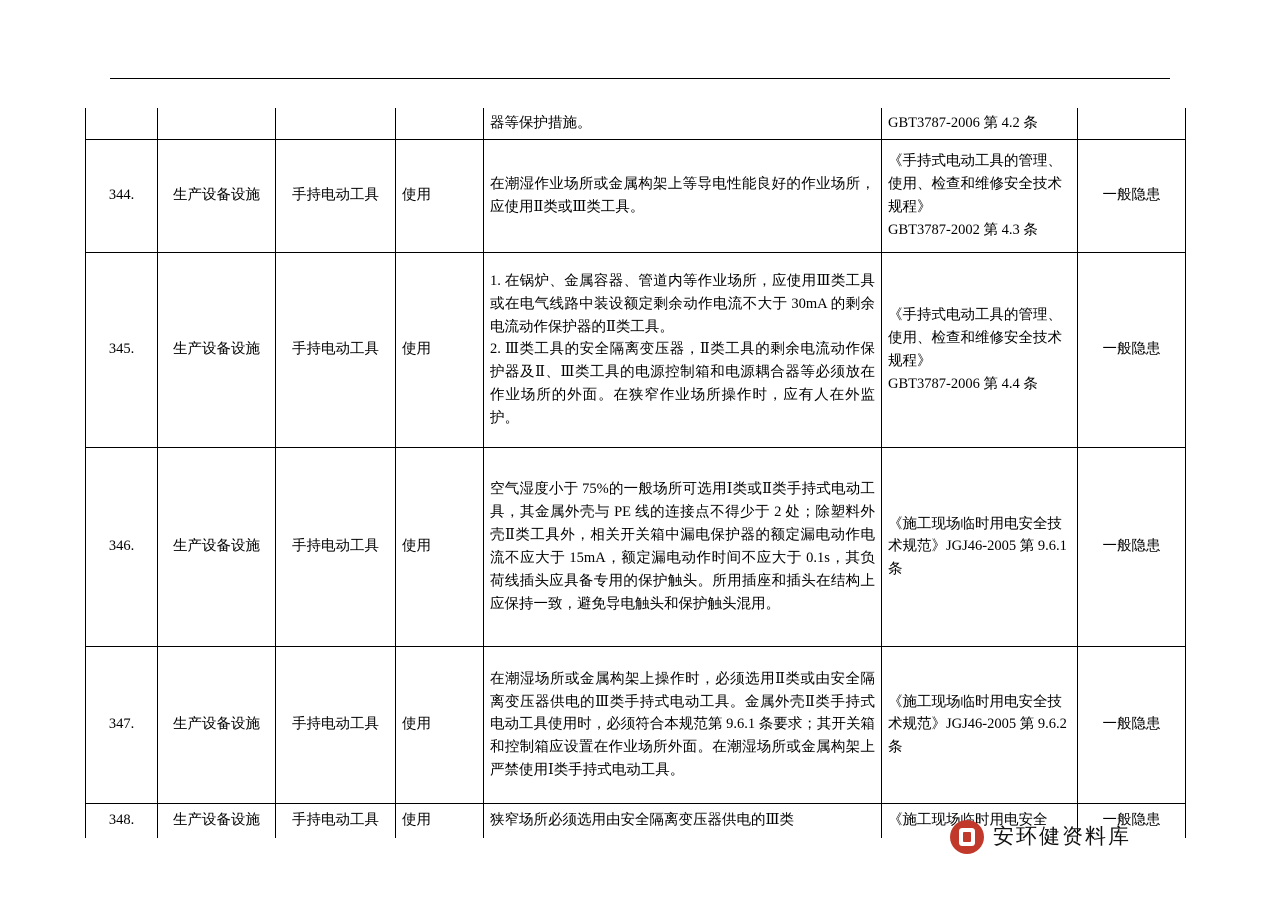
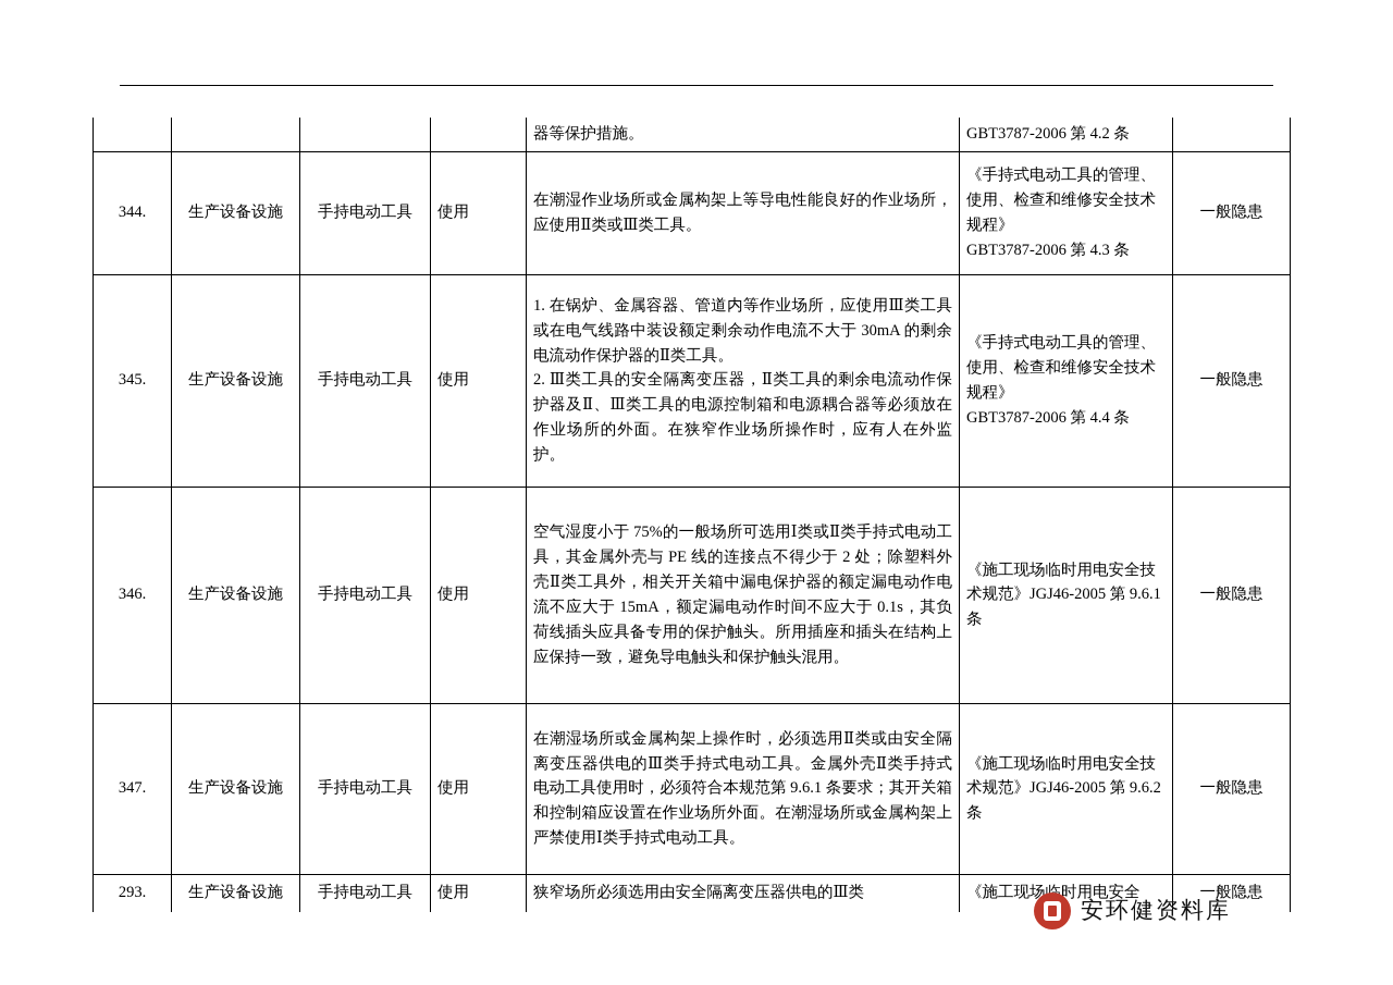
  				器等保护措施。	GBT3787-2006 第 4.2 条
- 344.	生产设备设施	手持电动工具	使用	在潮湿作业场所或金属构架上等导电性能良好的作业场所，应使用Ⅱ类或Ⅲ类工具。	《手持式电动工具的管理、使用、检查和维修安全技术规程》 GBT3787-2002 第 4.3 条	一般隐患
+ 344.	生产设备设施	手持电动工具	使用	在潮湿作业场所或金属构架上等导电性能良好的作业场所，应使用Ⅱ类或Ⅲ类工具。	《手持式电动工具的管理、使用、检查和维修安全技术规程》 GBT3787-2006 第 4.3 条	一般隐患
  345.	生产设备设施	手持电动工具	使用	1. 在锅炉、金属容器、管道内等作业场所，应使用Ⅲ类工具或在电气线路中装设额定剩余动作电流不大于 30mA 的剩余电流动作保护器的Ⅱ类工具。 2. Ⅲ类工具的安全隔离变压器，Ⅱ类工具的剩余电流动作保护器及Ⅱ、Ⅲ类工具的电源控制箱和电源耦合器等必须放在作业场所的外面。在狭窄作业场所操作时，应有人在外监护。	《手持式电动工具的管理、使用、检查和维修安全技术规程》 GBT3787-2006 第 4.4 条	一般隐患
  346.	生产设备设施	手持电动工具	使用	空气湿度小于 75%的一般场所可选用Ⅰ类或Ⅱ类手持式电动工具，其金属外壳与 PE 线的连接点不得少于 2 处；除塑料外壳Ⅱ类工具外，相关开关箱中漏电保护器的额定漏电动作电流不应大于 15mA，额定漏电动作时间不应大于 0.1s，其负荷线插头应具备专用的保护触头。所用插座和插头在结构上应保持一致，避免导电触头和保护触头混用。	《施工现场临时用电安全技术规范》JGJ46-2005 第 9.6.1 条	一般隐患
  347.	生产设备设施	手持电动工具	使用	在潮湿场所或金属构架上操作时，必须选用Ⅱ类或由安全隔离变压器供电的Ⅲ类手持式电动工具。金属外壳Ⅱ类手持式电动工具使用时，必须符合本规范第 9.6.1 条要求；其开关箱和控制箱应设置在作业场所外面。在潮湿场所或金属构架上严禁使用Ⅰ类手持式电动工具。	《施工现场临时用电安全技术规范》JGJ46-2005 第 9.6.2 条	一般隐患
- 348.	生产设备设施	手持电动工具	使用	狭窄场所必须选用由安全隔离变压器供电的Ⅲ类	《施工现场时用电安全	一般隐患
+ 293.	生产设备设施	手持电动工具	使用	狭窄场所必须选用由安全隔离变压器供电的Ⅲ类	《施工现场时用电安全	一般隐患
  安环健资料库
